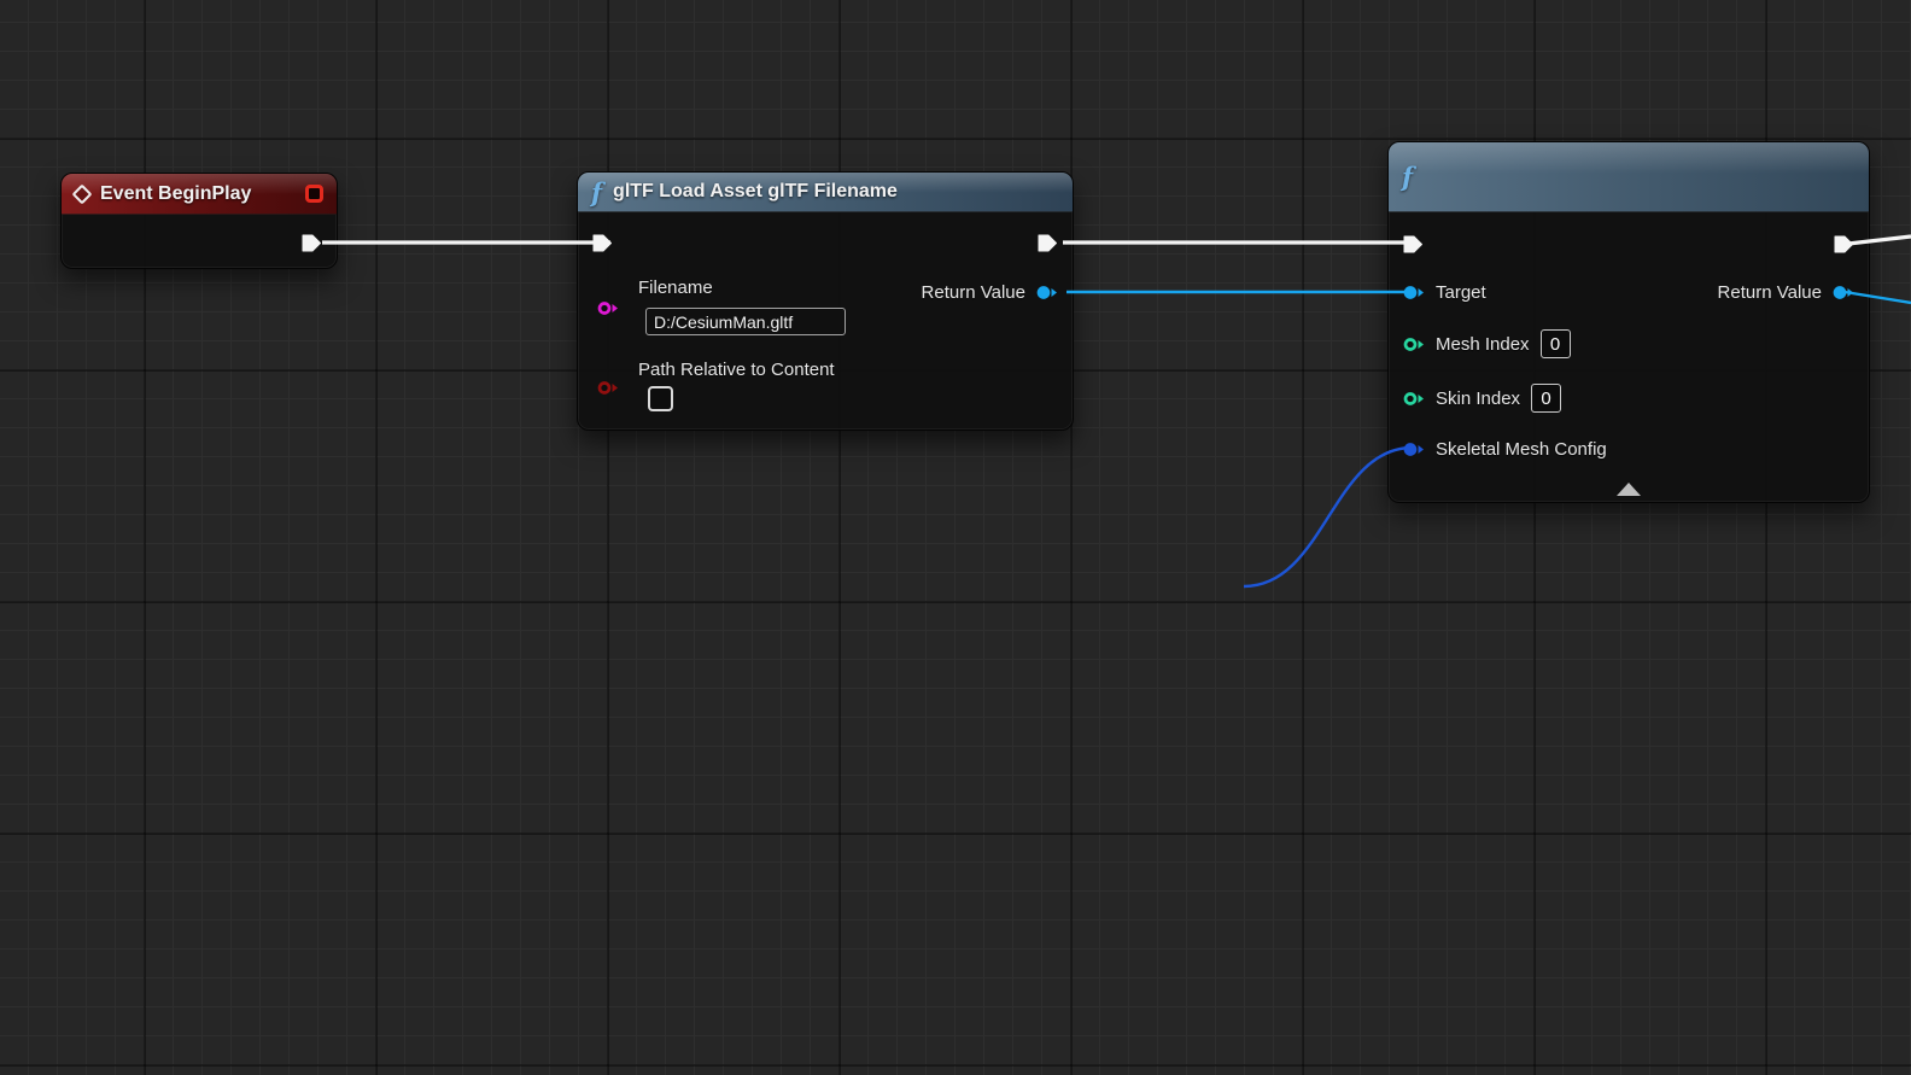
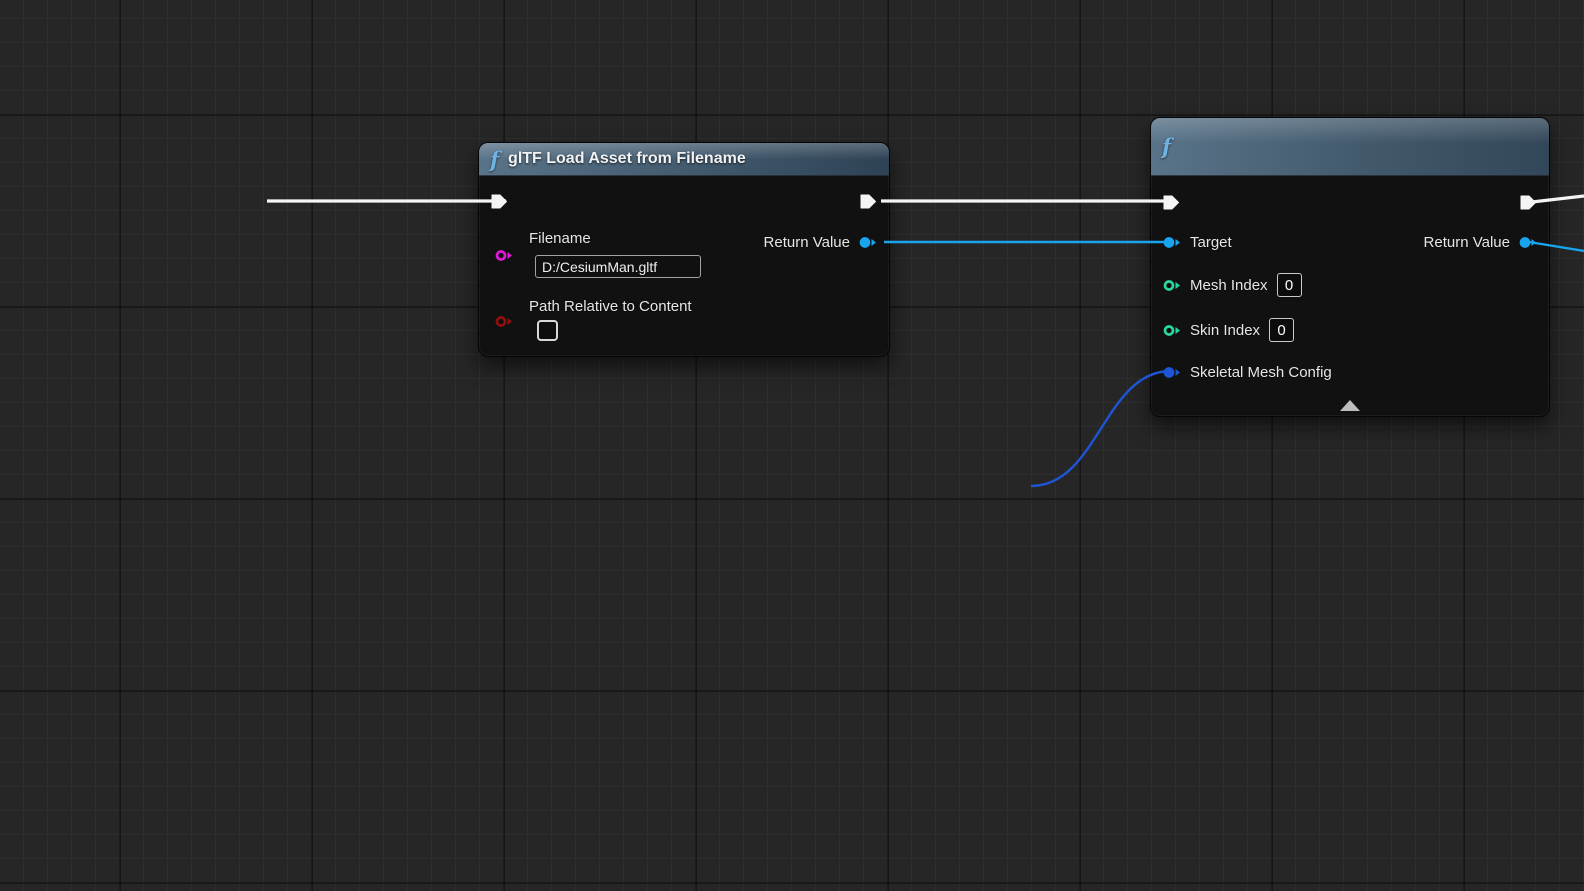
- Event BeginPlay
  f
- glTF Load Asset glTF Filename
+ glTF Load Asset from Filename
  Filename
  D:/CesiumMan.gltf
  Return Value
  Path Relative to Content
  f
  Target
  Return Value
  Mesh Index
  0
  Skin Index
  0
  Skeletal Mesh Config
